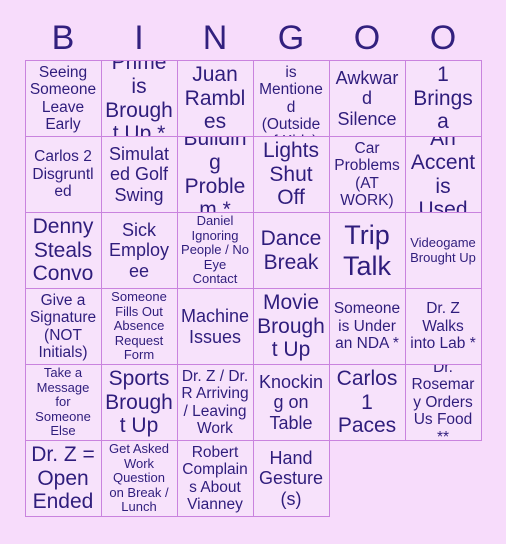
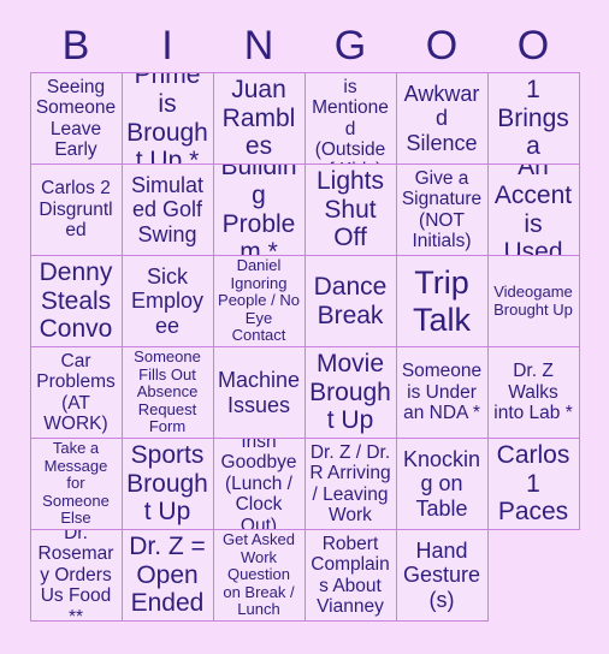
  B
  I
  N
  G
  O
  O
  Seeing Someone Leave Early
  Prime is Brought Up *
  Juan Rambles
  Awkward Silence
  Carlos 2 Disgruntled
  Simulated Golf Swing
  Building Problem *
  Lights Shut Off
- Car Problems (AT WORK)
+ Give a Signature (NOT Initials)
  An Accent is Used
  Denny Steals Convo
  Sick Employee
  Daniel Ignoring People / No Eye Contact
  Dance Break
  Trip Talk
  Videogame Brought Up
- Give a Signature (NOT Initials)
+ Car Problems (AT WORK)
  Someone Fills Out Absence Request Form
  Machine Issues
  Movie Brought Up
  Someone is Under an NDA *
  Dr. Z Walks into Lab *
  Take a Message for Someone Else
  Sports Brought Up
+ Irish Goodbye (Lunch / Clock Out)
  Dr. Z / Dr. R Arriving / Leaving Work
  Knocking on Table
  Carlos 1 Paces
  Dr. Rosemary Orders Us Food **
  Dr. Z = Open Ended
  Get Asked Work Question on Break / Lunch
  Robert Complains About Vianney
  Hand Gesture(s)
